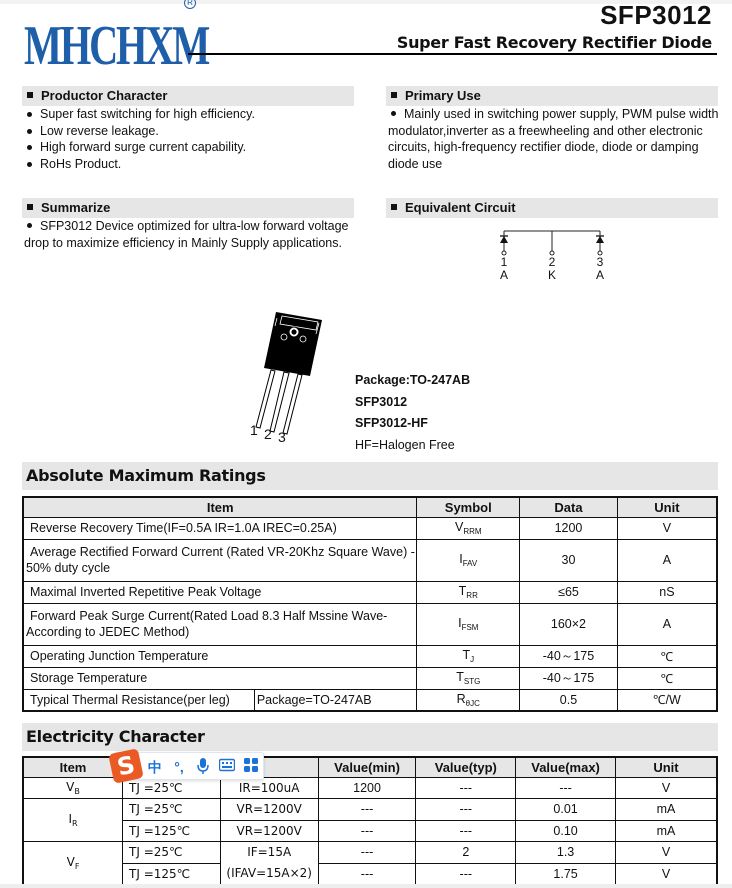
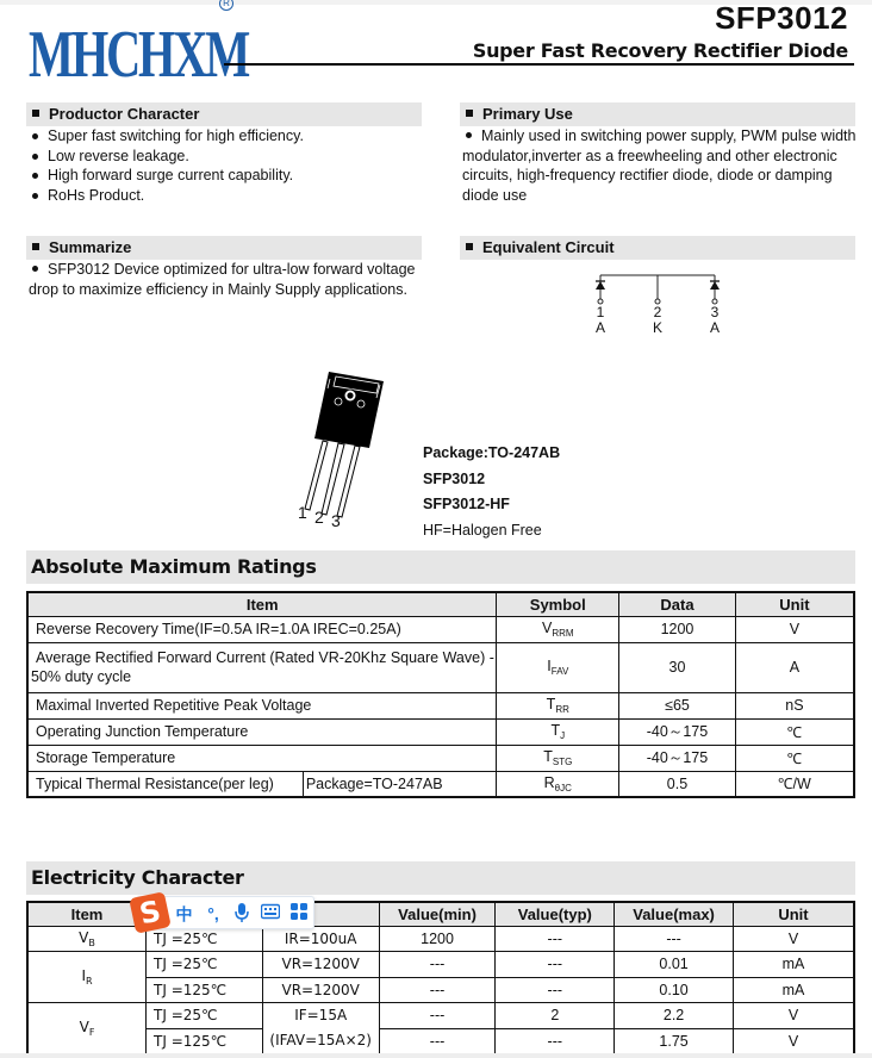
  MHCHXM
  R
  SFP3012
  Super Fast Recovery Rectifier Diode
  Productor Character
  Super fast switching for high efficiency.
  Low reverse leakage.
  High forward surge current capability.
  RoHs Product.
  Primary Use
  Mainly used in switching power supply, PWM pulse width modulator,inverter as a freewheeling and other electronic circuits, high-frequency rectifier diode, diode or damping diode use
  Summarize
  SFP3012 Device optimized for ultra-low forward voltage drop to maximize efficiency in Mainly Supply applications.
  Equivalent Circuit
  1
  2
  3
  A
  K
  A
  1
  2
  3
  Package:TO-247AB
  SFP3012
  SFP3012-HF
  HF=Halogen Free
  Absolute Maximum Ratings
  Item	Symbol	Data	Unit
  Reverse Recovery Time(IF=0.5A IR=1.0A IREC=0.25A)	VRRM	1200	V
  Average Rectified Forward Current (Rated VR-20Khz Square Wave) - 50% duty cycle	IFAV	30	A
  Maximal Inverted Repetitive Peak Voltage	TRR	≤65	nS
- Forward Peak Surge Current(Rated Load 8.3 Half Mssine Wave-According to JEDEC Method)	IFSM	160×2	A
  Operating Junction Temperature	TJ	-40～175	℃
  Storage Temperature	TSTG	-40～175	℃
  Typical Thermal Resistance(per leg)	Package=TO-247AB	RθJC	0.5	℃/W
  Electricity Character
  Item		Value(min)	Value(typ)	Value(max)	Unit
  VB	TJ =25℃	IR=100uA	1200	---	---	V
  IR	TJ =25℃	VR=1200V	---	---	0.01	mA
  TJ =125℃	VR=1200V	---	---	0.10	mA
- VF	TJ =25℃	IF=15A (IFAV=15A×2)	---	2	1.3	V
+ VF	TJ =25℃	IF=15A (IFAV=15A×2)	---	2	2.2	V
  TJ =125℃	---	---	1.75	V
  中
  °,
